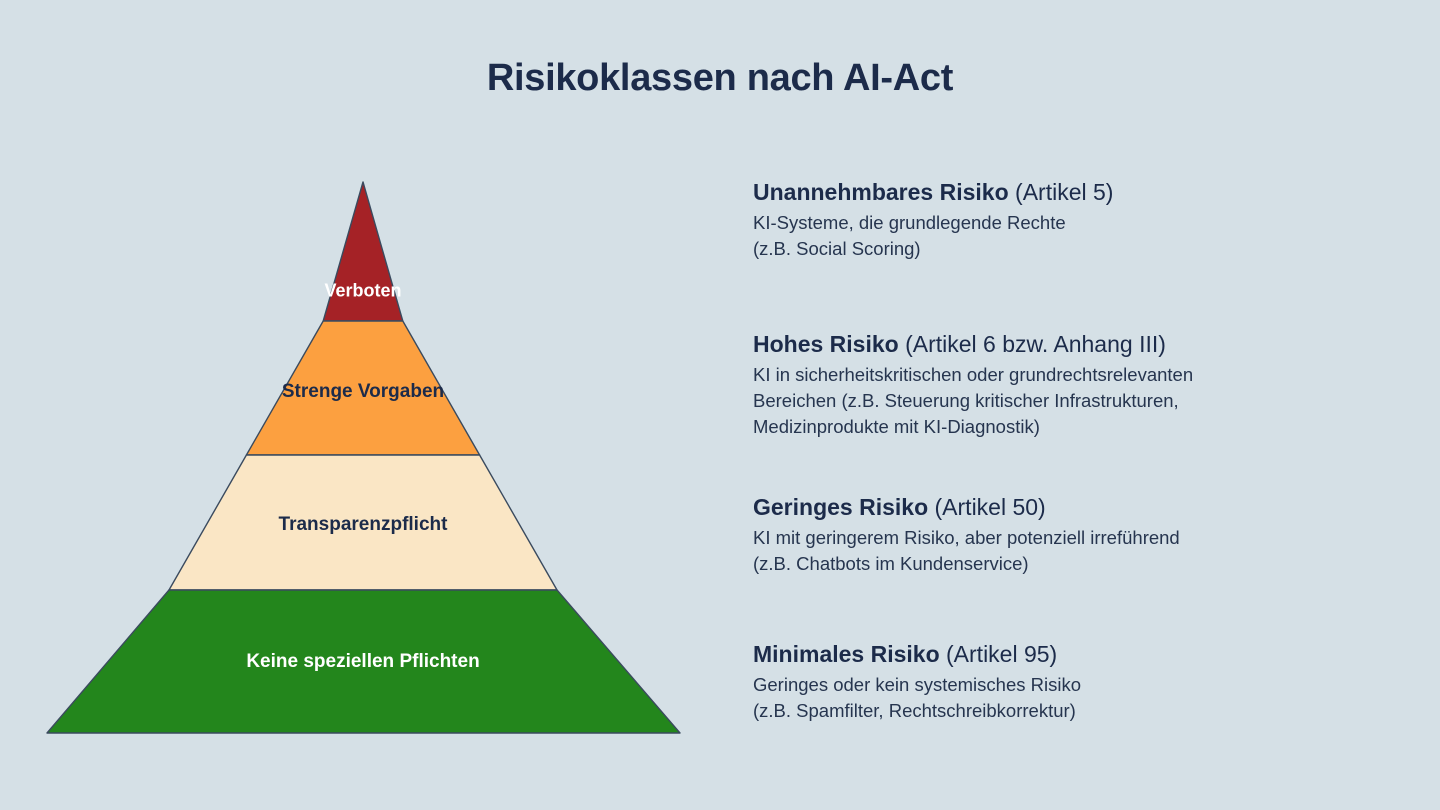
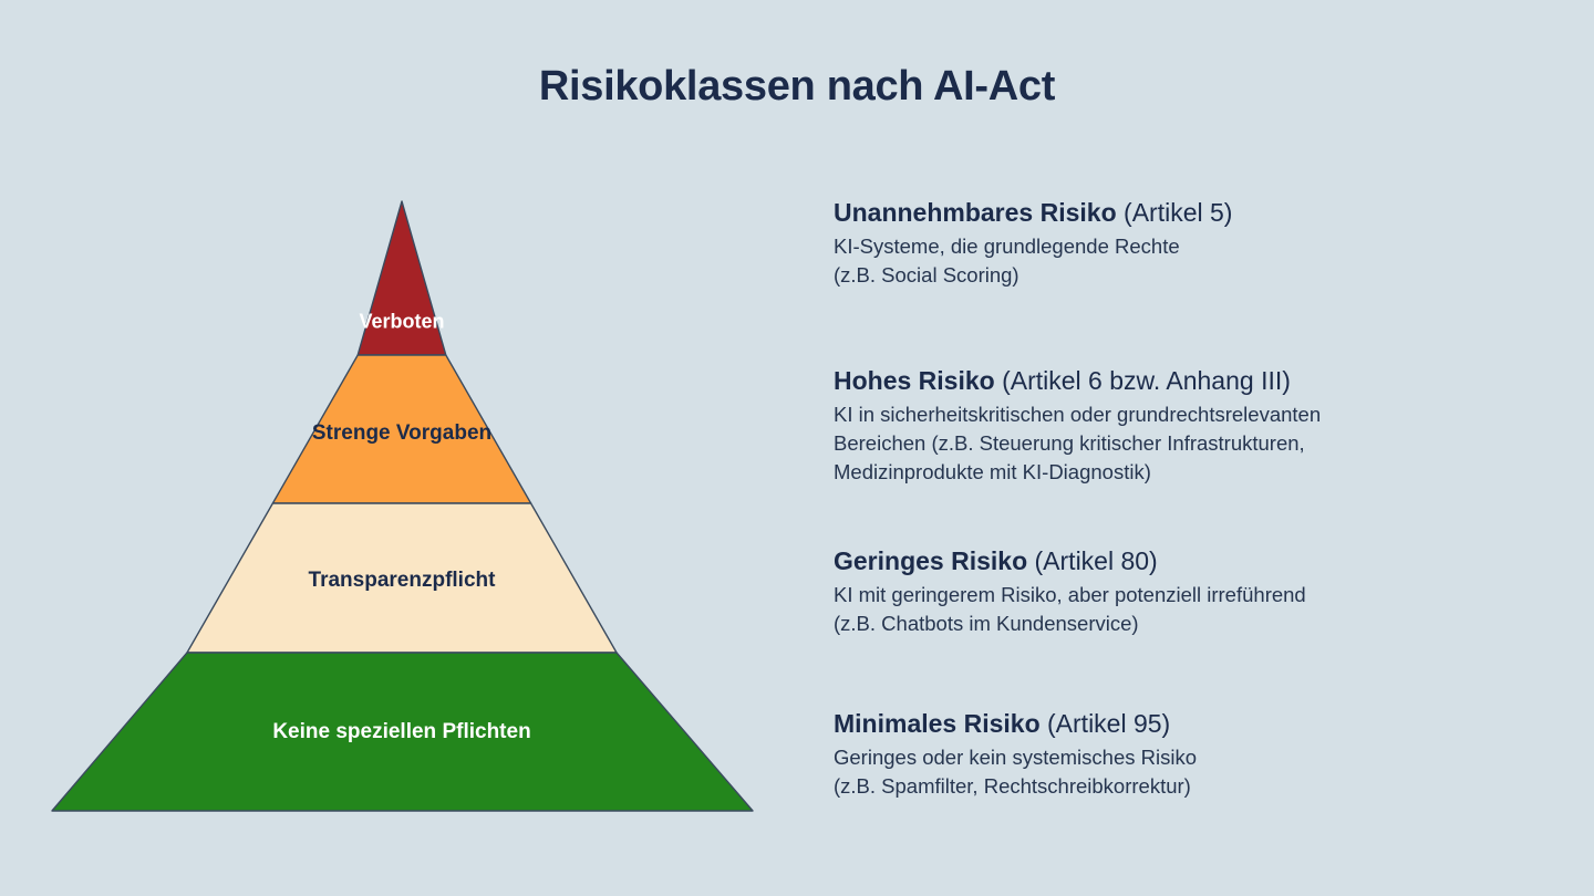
  Risikoklassen nach AI-Act
  Verboten
  Strenge Vorgaben
  Transparenzpflicht
  Keine speziellen Pflichten
  Unannehmbares Risiko (Artikel 5)
  KI-Systeme, die grundlegende Rechte
  (z.B. Social Scoring)
  Hohes Risiko (Artikel 6 bzw. Anhang III)
  KI in sicherheitskritischen oder grundrechtsrelevanten
  Bereichen (z.B. Steuerung kritischer Infrastrukturen,
  Medizinprodukte mit KI-Diagnostik)
- Geringes Risiko (Artikel 50)
+ Geringes Risiko (Artikel 80)
  KI mit geringerem Risiko, aber potenziell irreführend
  (z.B. Chatbots im Kundenservice)
  Minimales Risiko (Artikel 95)
  Geringes oder kein systemisches Risiko
  (z.B. Spamfilter, Rechtschreibkorrektur)
